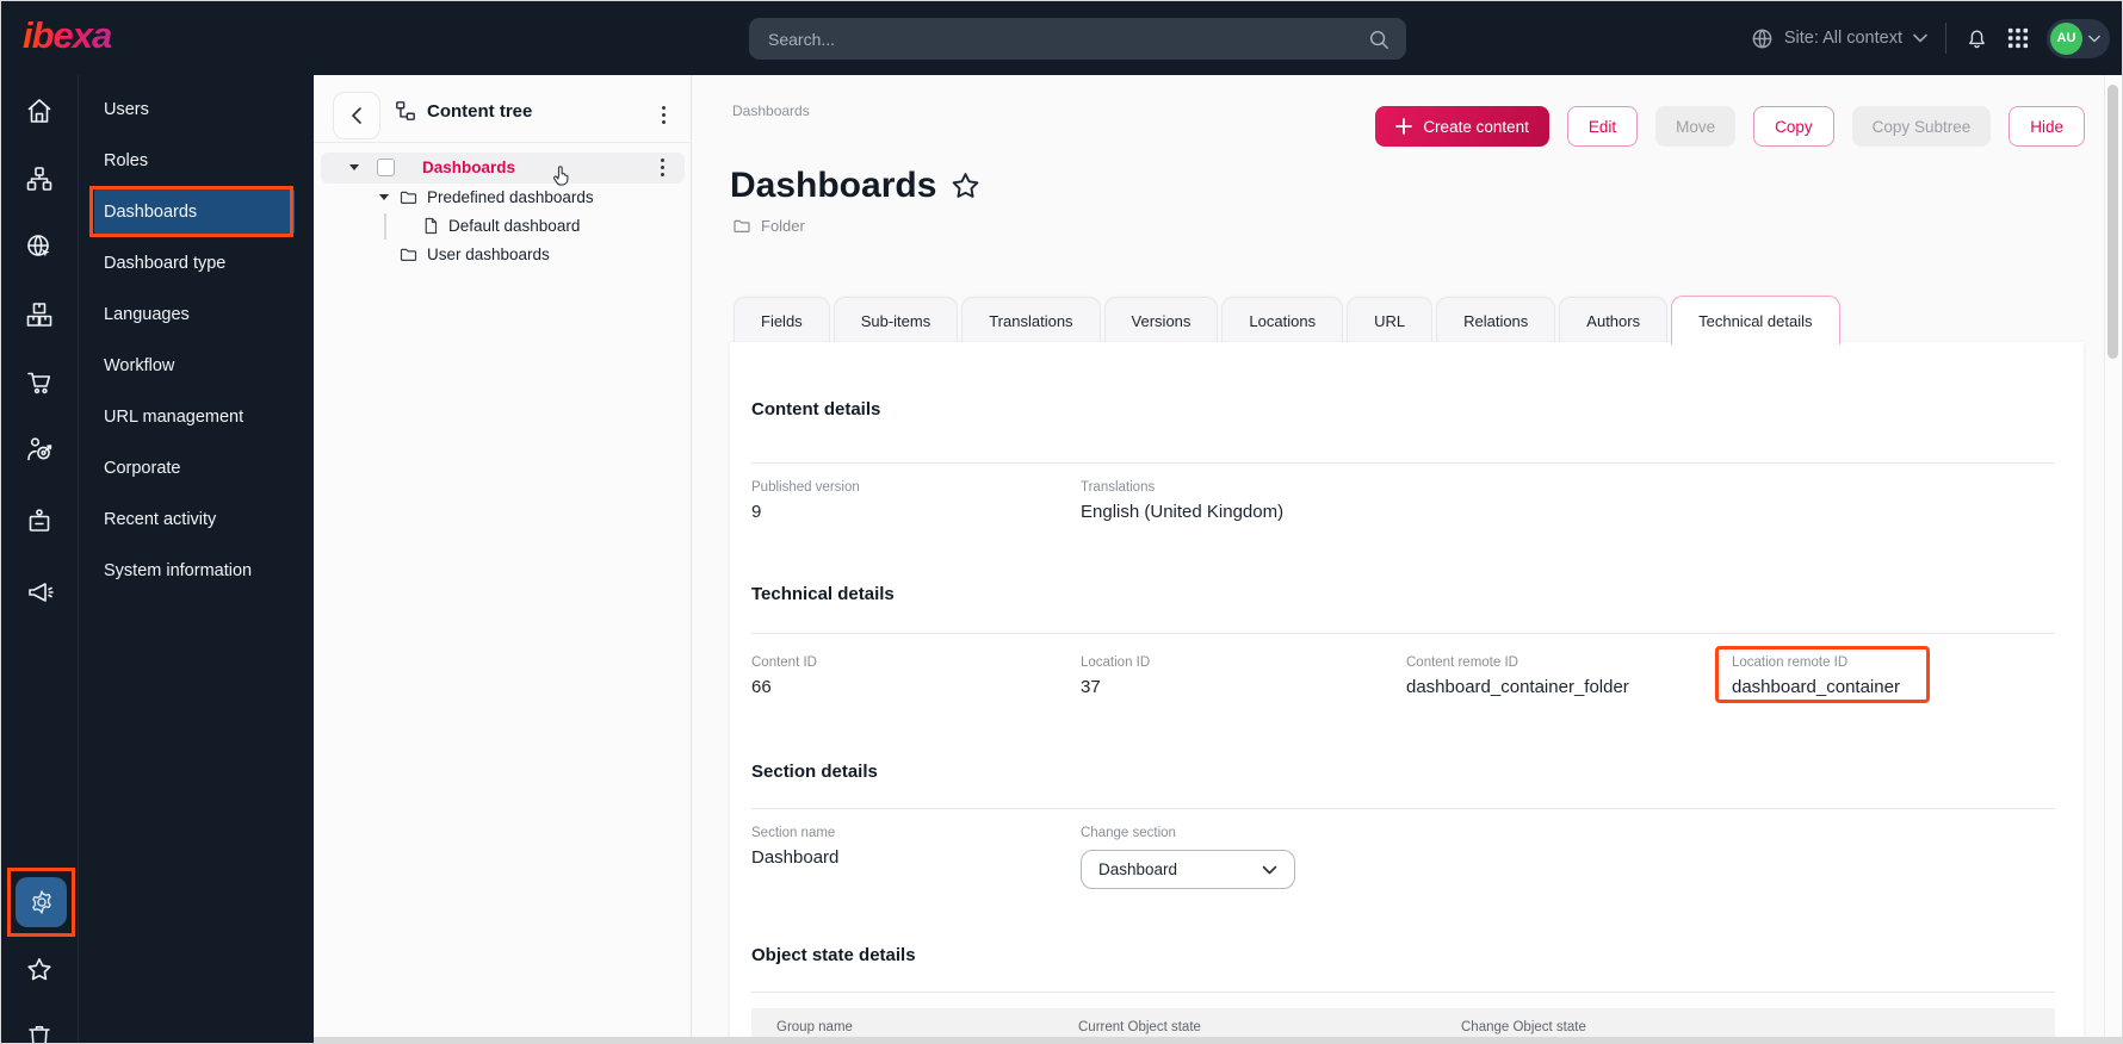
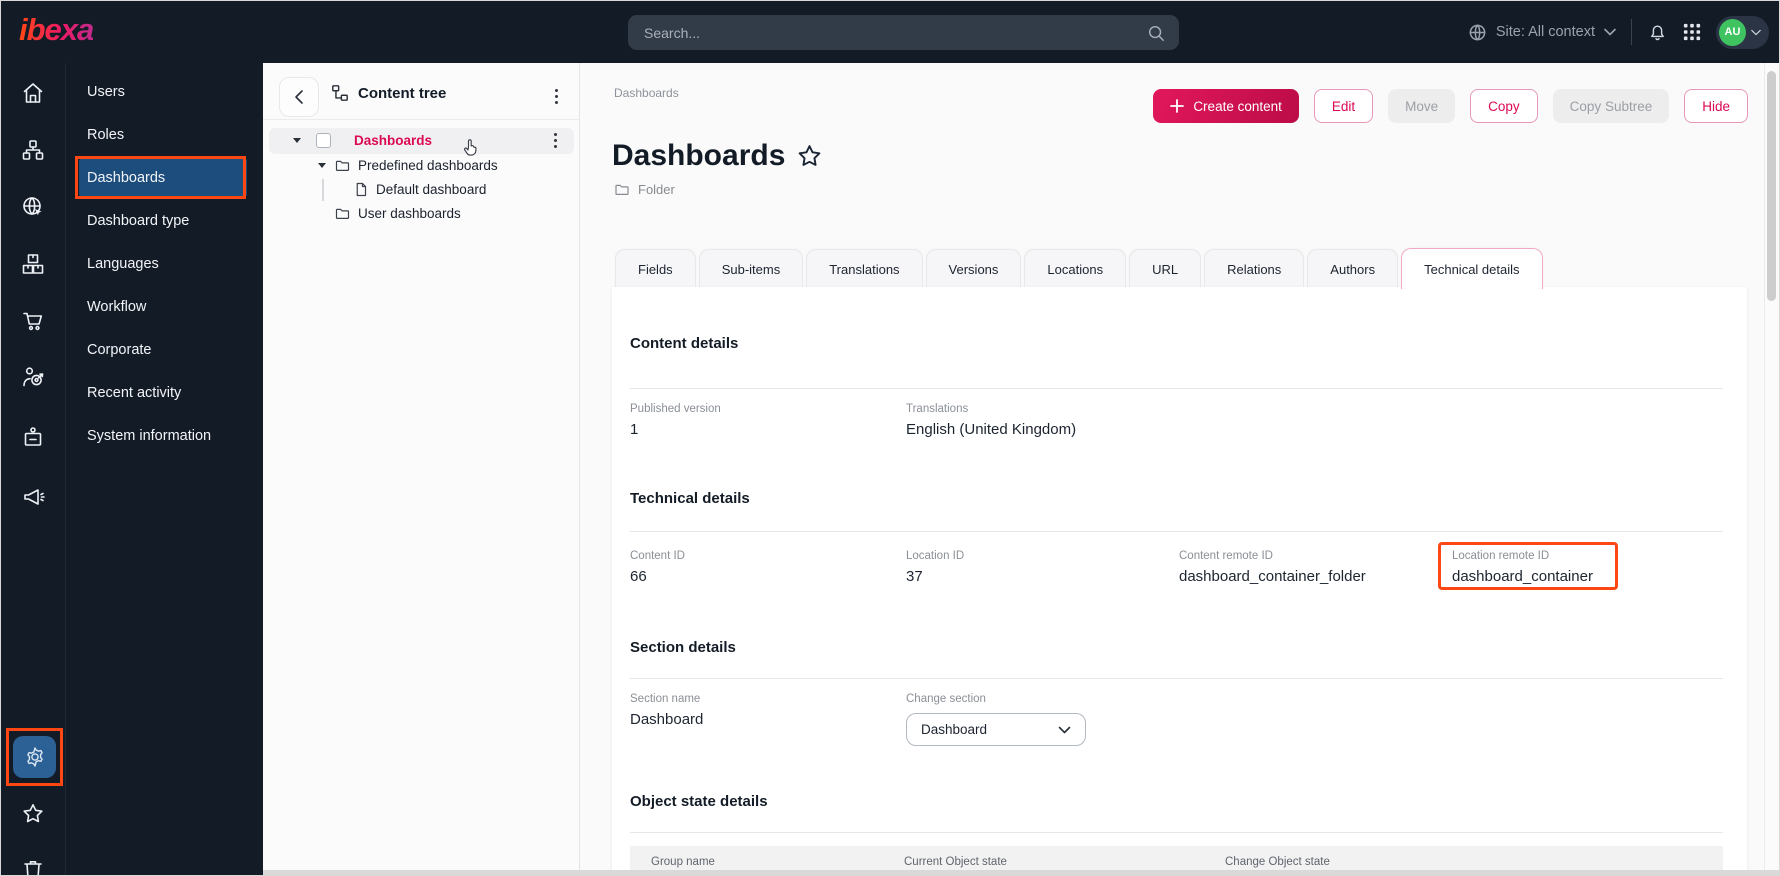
  ibexa
  Search...
  Site: All context
  AU
  Users
  Roles
  Dashboards
  Dashboard type
  Languages
  Workflow
- URL management
  Corporate
  Recent activity
  System information
  Content tree
  Dashboards
  Predefined dashboards
  Default dashboard
  User dashboards
  Dashboards
  Create content
  Edit
  Move
  Copy
  Copy Subtree
  Hide
  Dashboards
  Folder
  Fields
  Sub-items
  Translations
  Versions
  Locations
  URL
  Relations
  Authors
  Technical details
  Content details
  Published version
- 9
+ 1
  Translations
  English (United Kingdom)
  Technical details
  Content ID
  66
  Location ID
  37
  Content remote ID
  dashboard_container_folder
  Location remote ID
  dashboard_container
  Section details
  Section name
  Dashboard
  Change section
  Dashboard
  Object state details
  Group name
  Current Object state
  Change Object state
